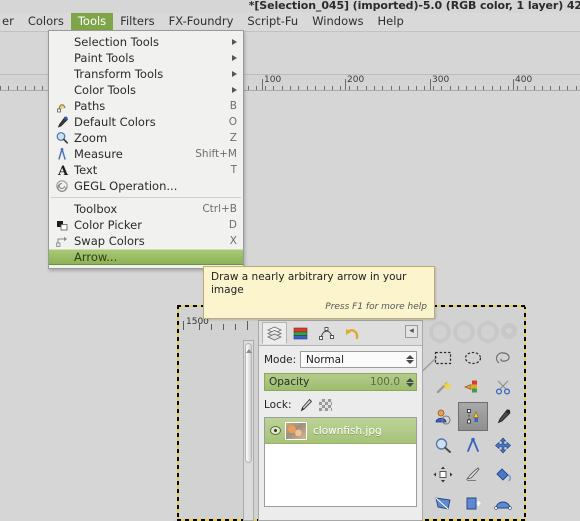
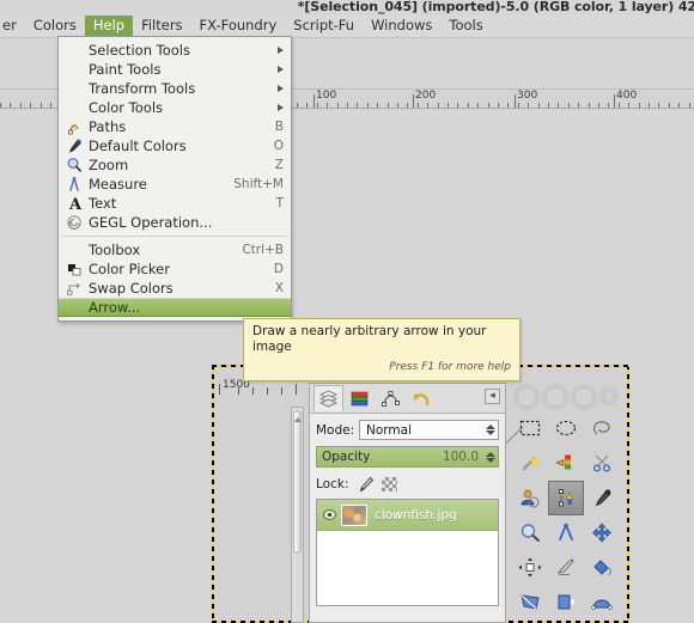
  *[Selection_045] (imported)-5.0 (RGB color, 1 layer) 42
  er
  Colors
- Tools
+ Help
  Filters
  FX-Foundry
  Script-Fu
  Windows
- Help
+ Tools
  100
  200
  300
  400
  1500
  ◂
  Mode:
  Normal
  Opacity
  100.0
  Lock:
  clownfish.jpg
  Selection Tools
  Paint Tools
  Transform Tools
  Color Tools
  Paths
  B
  Default Colors
  O
  Zoom
  Z
  Measure
  Shift+M
  A
  Text
  T
  GEGL Operation...
  Toolbox
  Ctrl+B
  Color Picker
  D
  Swap Colors
  X
  Arrow...
  Draw a nearly arbitrary arrow in your image
  Press F1 for more help
